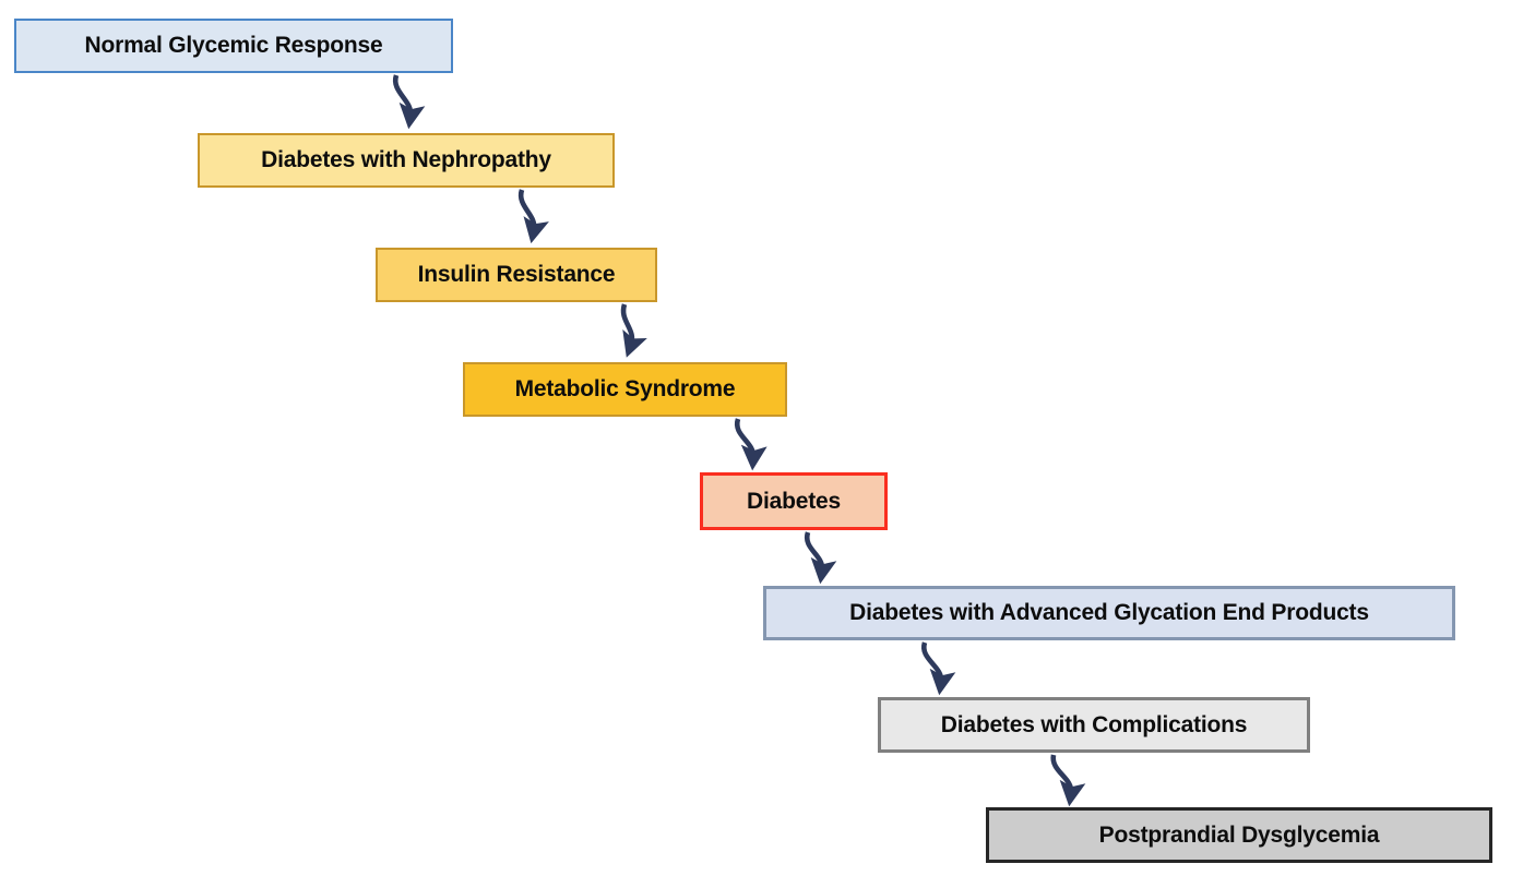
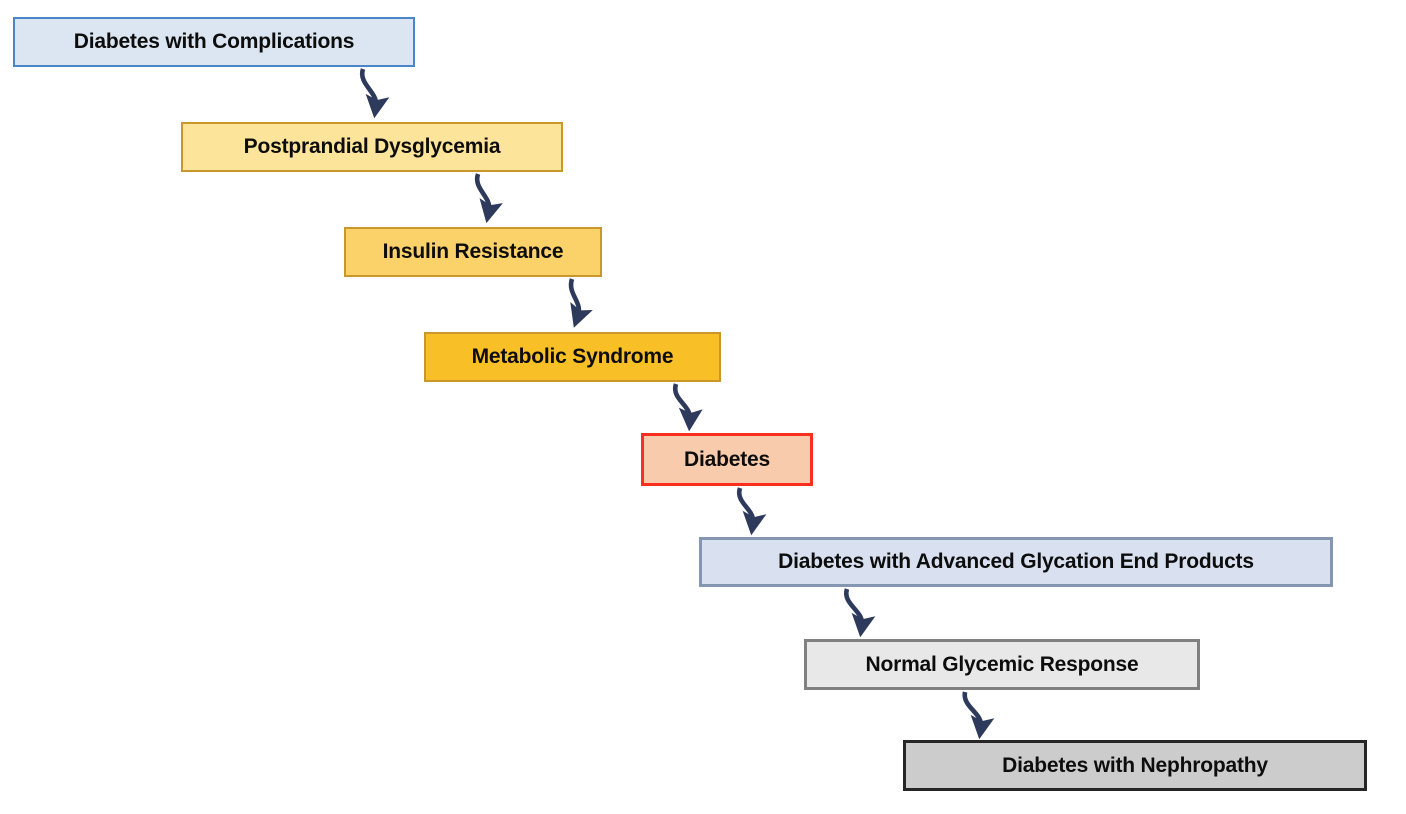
- Normal Glycemic Response
+ Diabetes with Complications
- Diabetes with Nephropathy
+ Postprandial Dysglycemia
  Insulin Resistance
  Metabolic Syndrome
  Diabetes
  Diabetes with Advanced Glycation End Products
- Diabetes with Complications
+ Normal Glycemic Response
- Postprandial Dysglycemia
+ Diabetes with Nephropathy
